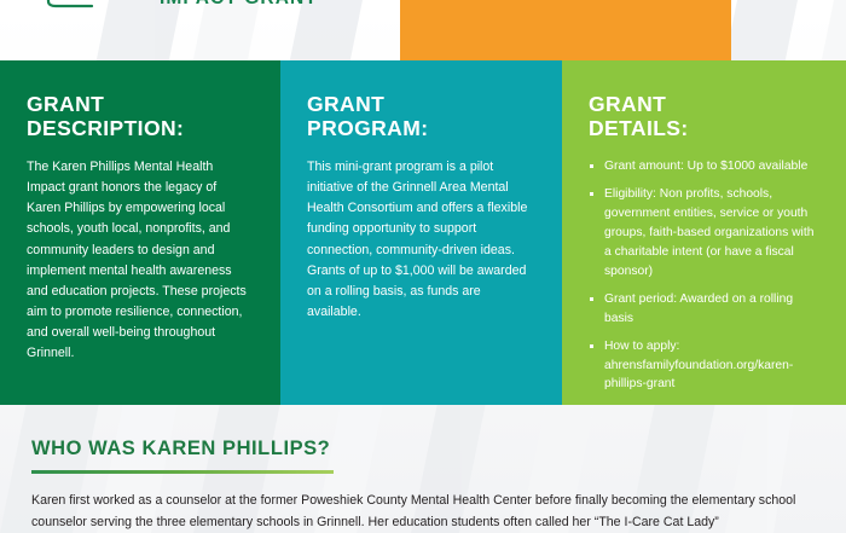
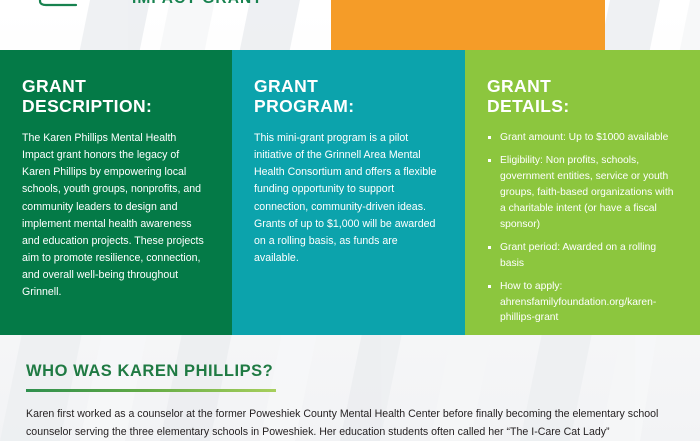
  GRANT
  DESCRIPTION:
- The Karen Phillips Mental Health Impact grant honors the legacy of Karen Phillips by empowering local schools, youth local, nonprofits, and community leaders to design and implement mental health awareness and education projects. These projects aim to promote resilience, connection, and overall well-being throughout Grinnell.
+ The Karen Phillips Mental Health Impact grant honors the legacy of Karen Phillips by empowering local schools, youth groups, nonprofits, and community leaders to design and implement mental health awareness and education projects. These projects aim to promote resilience, connection, and overall well-being throughout Grinnell.
  GRANT
  PROGRAM:
  This mini-grant program is a pilot initiative of the Grinnell Area Mental Health Consortium and offers a flexible funding opportunity to support connection, community-driven ideas. Grants of up to $1,000 will be awarded on a rolling basis, as funds are available.
  GRANT
  DETAILS:
  Grant amount: Up to $1000 available
  Eligibility: Non profits, schools, government entities, service or youth groups, faith-based organizations with a charitable intent (or have a fiscal sponsor)
  Grant period: Awarded on a rolling basis
  How to apply: ahrensfamilyfoundation.org/karen-phillips-grant
  WHO WAS KAREN PHILLIPS?
- Karen first worked as a counselor at the former Poweshiek County Mental Health Center before finally becoming the elementary school counselor serving the three elementary schools in Grinnell. Her education students often called her “The I-Care Cat Lady”
+ Karen first worked as a counselor at the former Poweshiek County Mental Health Center before finally becoming the elementary school counselor serving the three elementary schools in Poweshiek. Her education students often called her “The I-Care Cat Lady”
